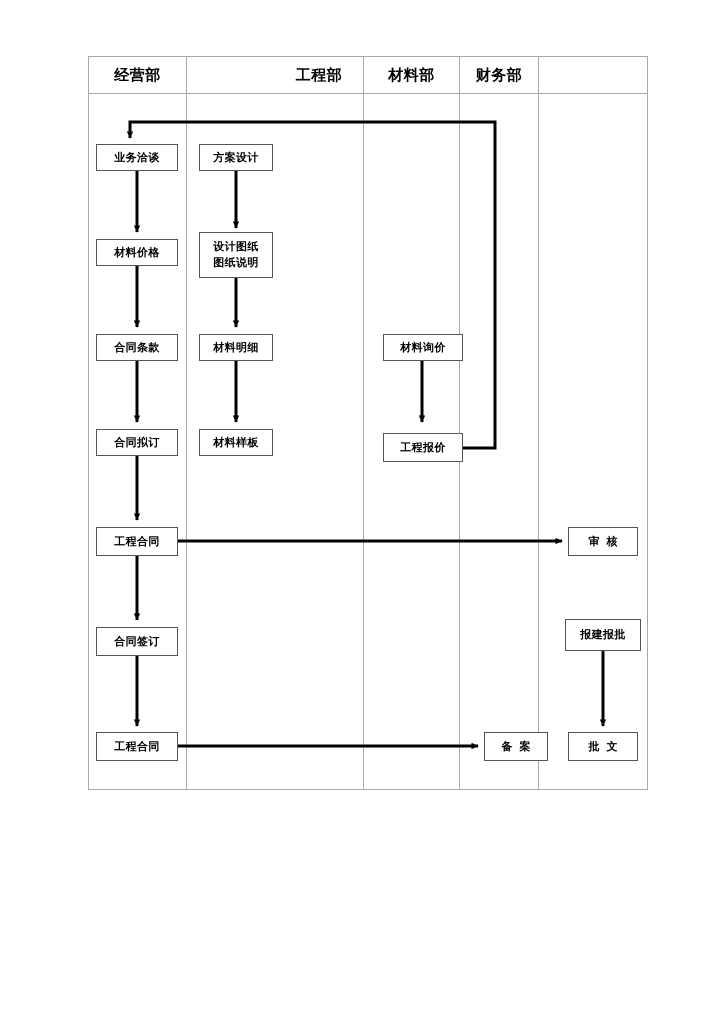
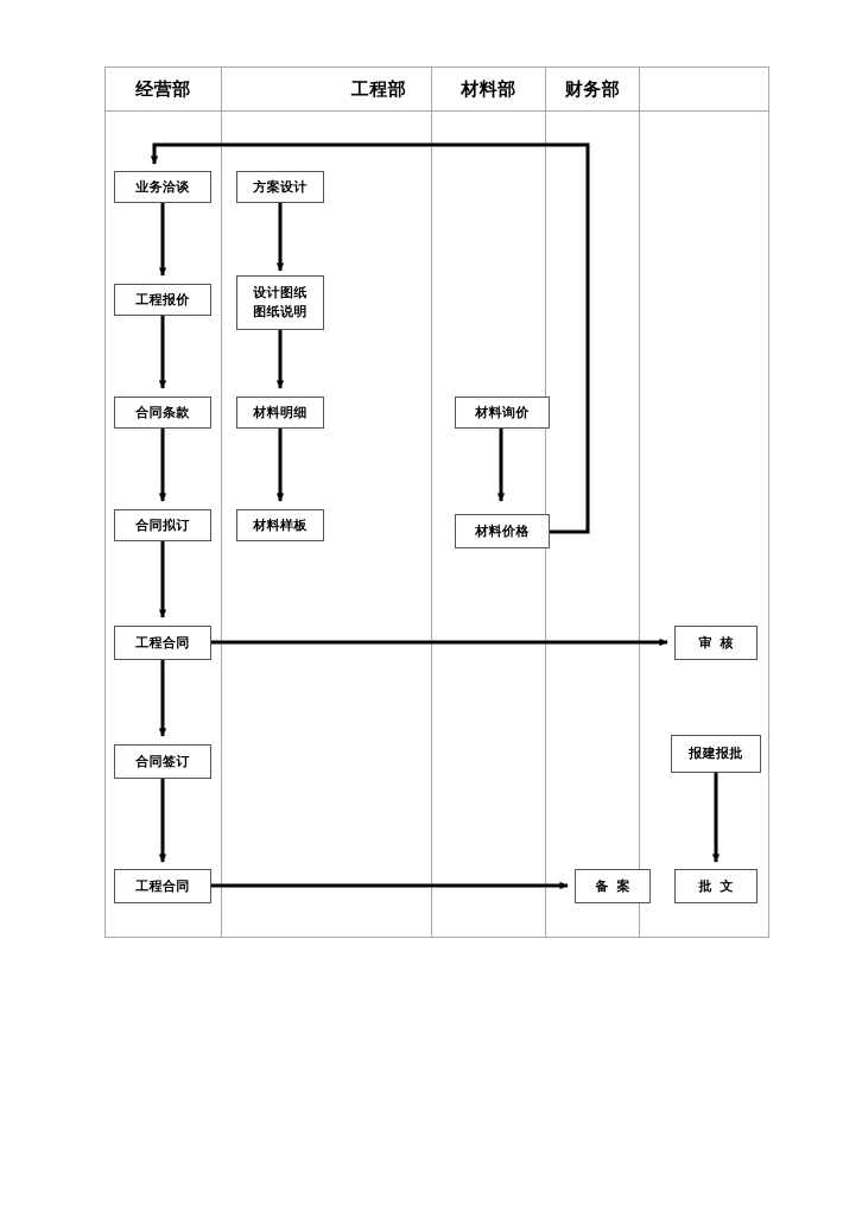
  经营部
  工程部
  材料部
  财务部
  业务洽谈
- 材料价格
+ 工程报价
  合同条款
  合同拟订
  工程合同
  合同签订
  工程合同
  方案设计
  设计图纸
  图纸说明
  材料明细
  材料样板
  材料询价
- 工程报价
+ 材料价格
  备案
  审核
  报建报批
  批文
